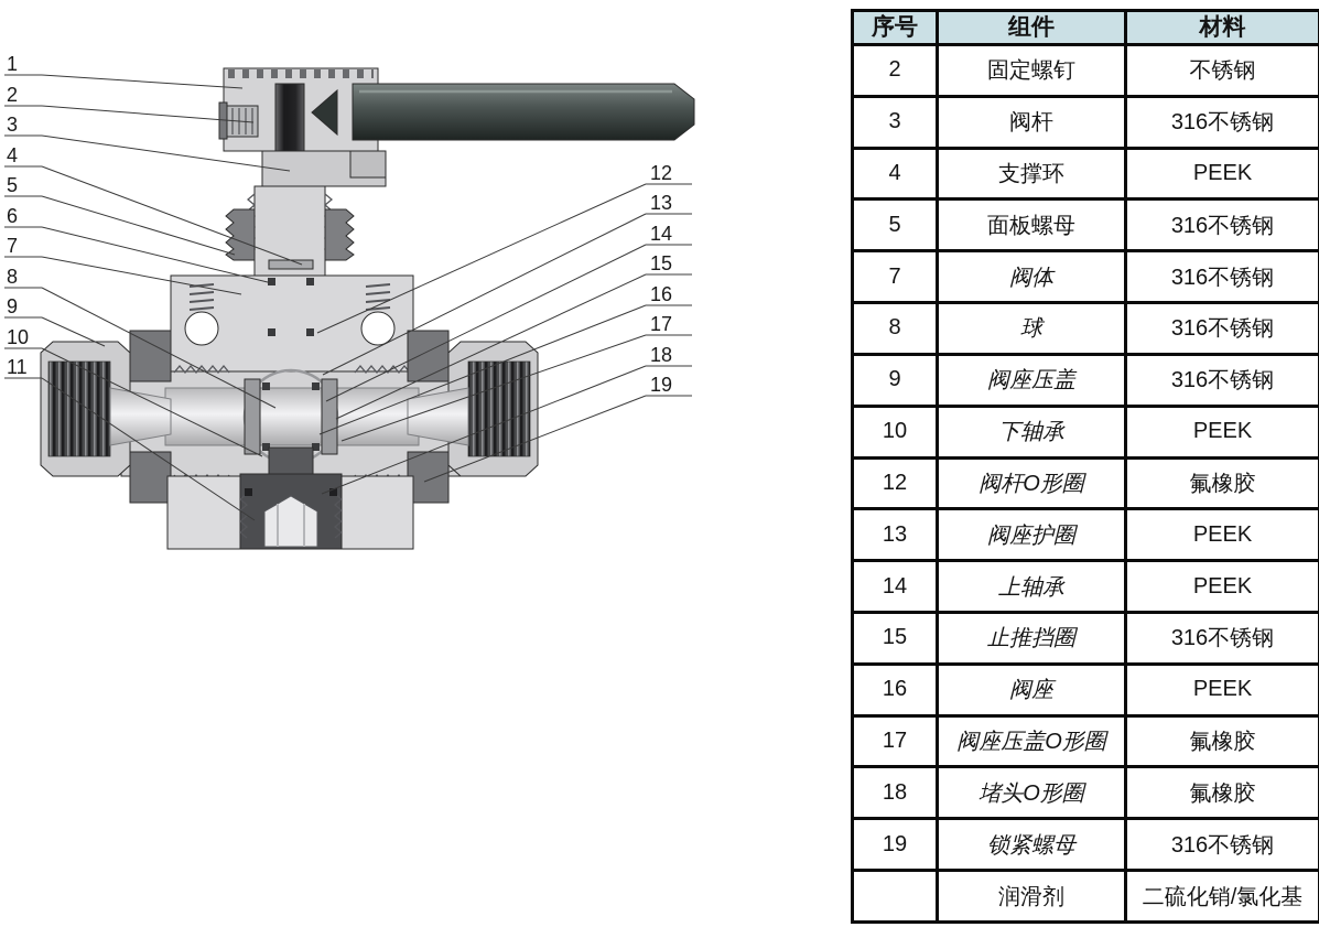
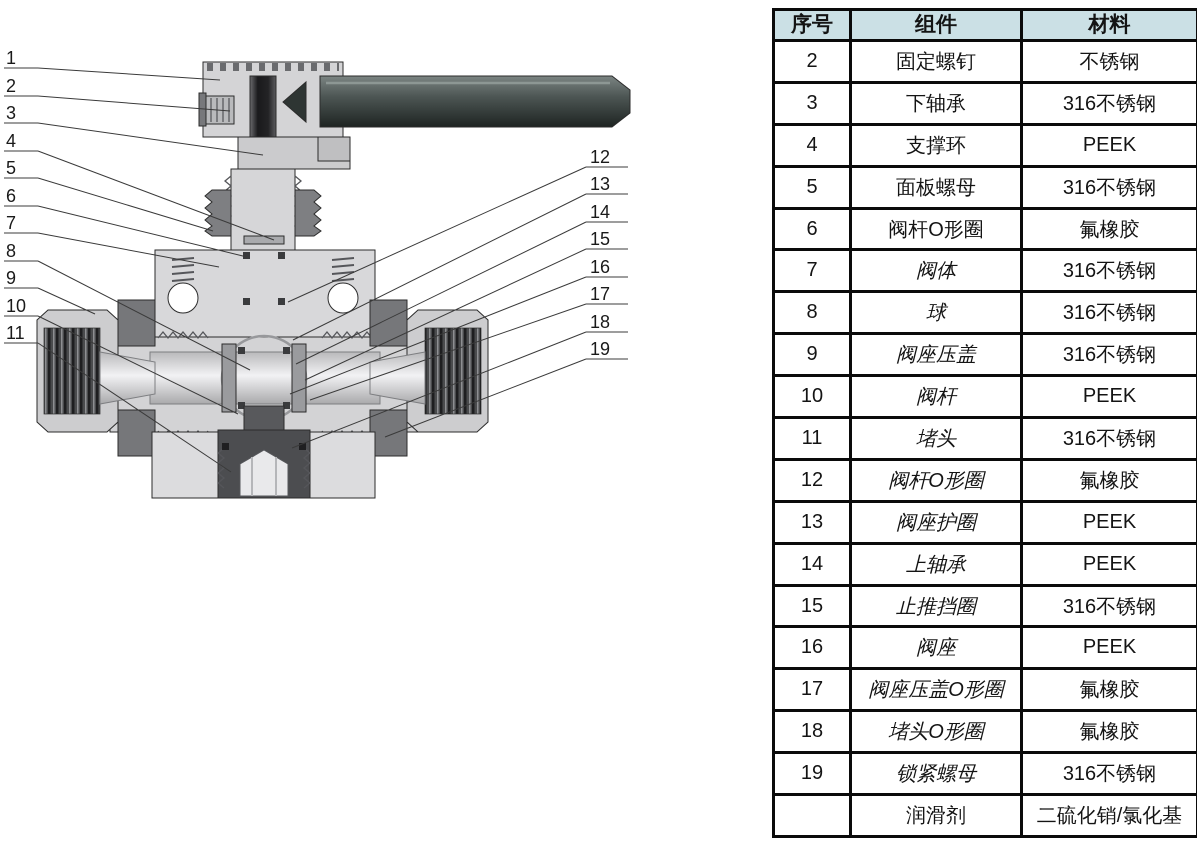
  1
  2
  3
  4
  5
  6
  7
  8
  9
  10
  11
  12
  13
  14
  15
  16
  17
  18
  19
  序号	组件	材料
  2	固定螺钉	不锈钢
- 3	阀杆	316不锈钢
+ 3	下轴承	316不锈钢
  4	支撑环	PEEK
  5	面板螺母	316不锈钢
+ 6	阀杆O形圈	氟橡胶
  7	阀体	316不锈钢
  8	球	316不锈钢
  9	阀座压盖	316不锈钢
- 10	下轴承	PEEK
+ 10	阀杆	PEEK
+ 11	堵头	316不锈钢
  12	阀杆O形圈	氟橡胶
  13	阀座护圈	PEEK
  14	上轴承	PEEK
  15	止推挡圈	316不锈钢
  16	阀座	PEEK
  17	阀座压盖O形圈	氟橡胶
  18	堵头O形圈	氟橡胶
  19	锁紧螺母	316不锈钢
  	润滑剂	二硫化销/氯化基
